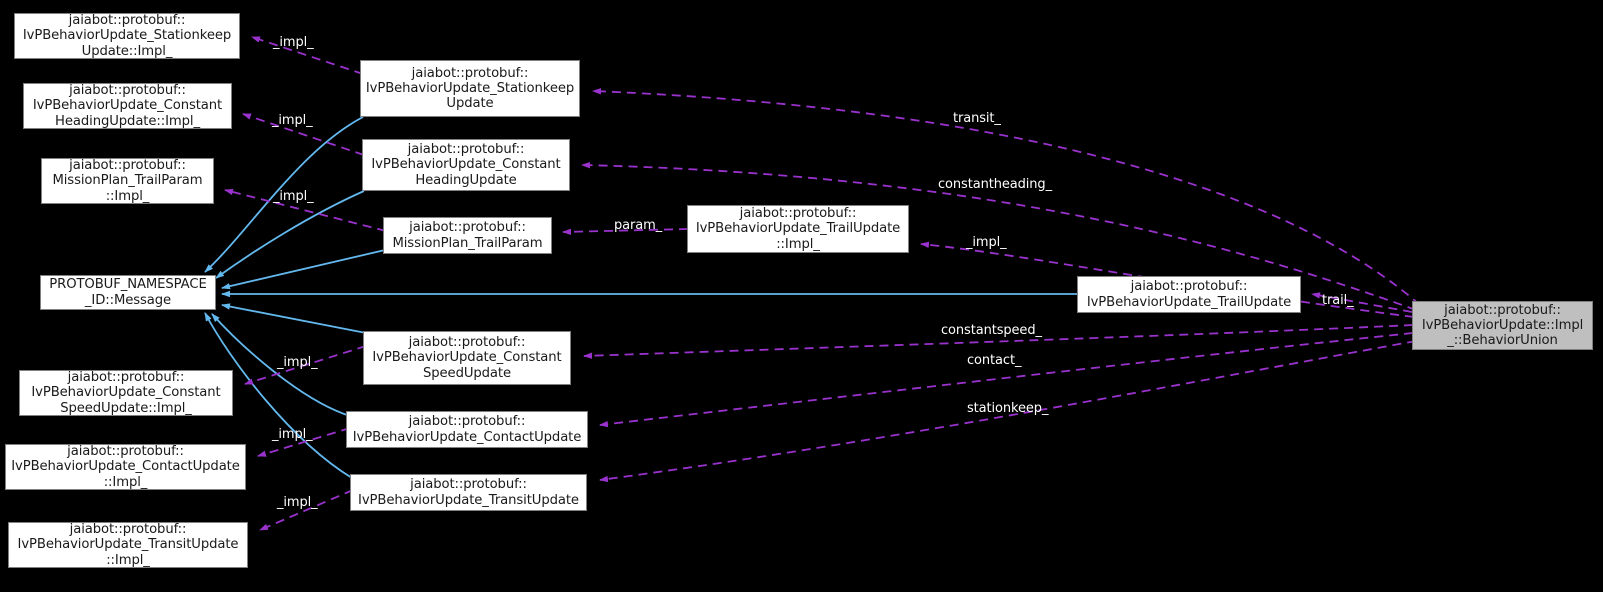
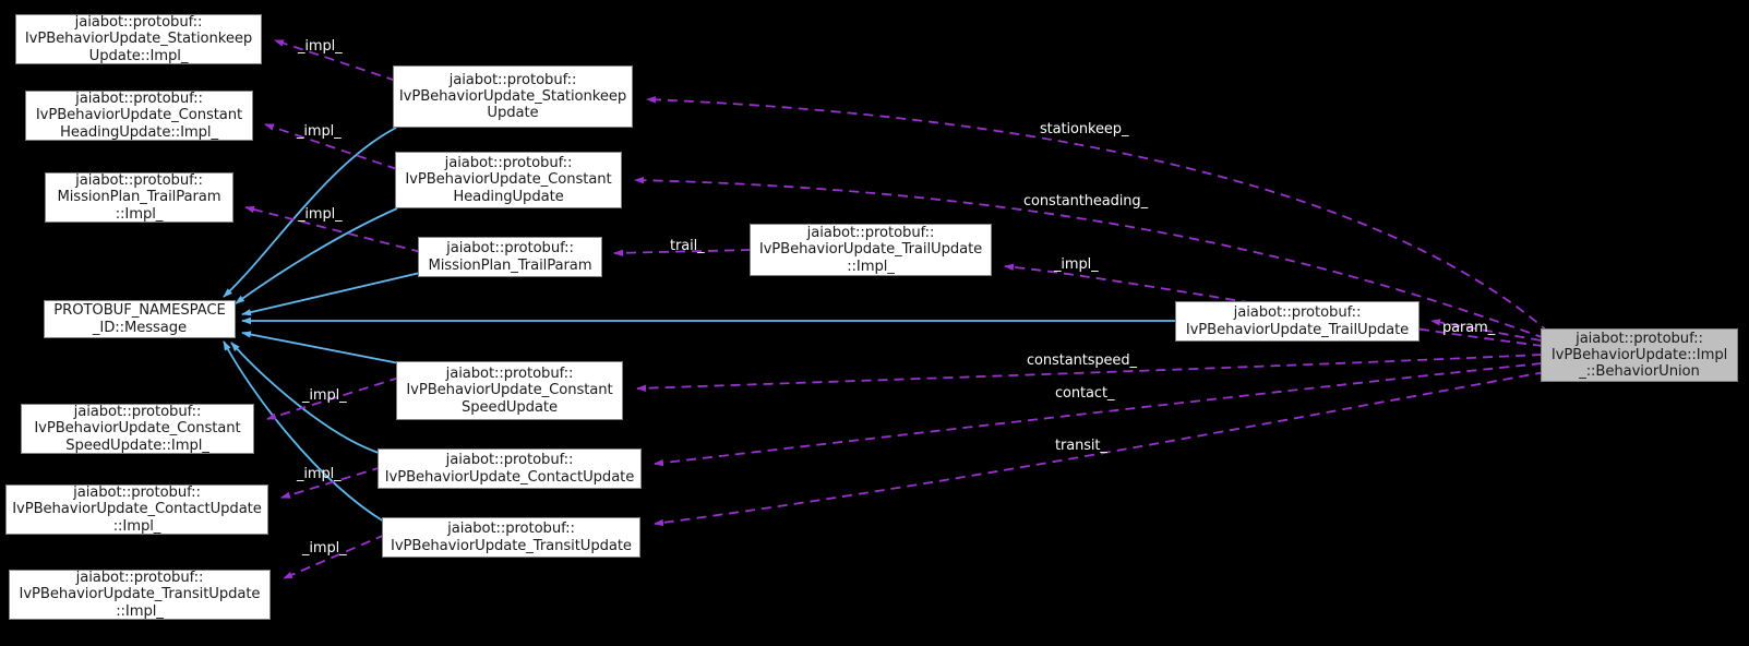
  jaiabot::protobuf::
  IvPBehaviorUpdate_Stationkeep
  Update::Impl_
  jaiabot::protobuf::
  IvPBehaviorUpdate_Constant
  HeadingUpdate::Impl_
  jaiabot::protobuf::
  MissionPlan_TrailParam
  ::Impl_
  PROTOBUF_NAMESPACE
  _ID::Message
  jaiabot::protobuf::
  IvPBehaviorUpdate_Constant
  SpeedUpdate::Impl_
  jaiabot::protobuf::
  IvPBehaviorUpdate_ContactUpdate
  ::Impl_
  jaiabot::protobuf::
  IvPBehaviorUpdate_TransitUpdate
  ::Impl_
  jaiabot::protobuf::
  IvPBehaviorUpdate_Stationkeep
  Update
  jaiabot::protobuf::
  IvPBehaviorUpdate_Constant
  HeadingUpdate
  jaiabot::protobuf::
  MissionPlan_TrailParam
  jaiabot::protobuf::
  IvPBehaviorUpdate_Constant
  SpeedUpdate
  jaiabot::protobuf::
  IvPBehaviorUpdate_ContactUpdate
  jaiabot::protobuf::
  IvPBehaviorUpdate_TransitUpdate
  jaiabot::protobuf::
  IvPBehaviorUpdate_TrailUpdate
  ::Impl_
  jaiabot::protobuf::
  IvPBehaviorUpdate_TrailUpdate
  jaiabot::protobuf::
  IvPBehaviorUpdate::Impl
  _::BehaviorUnion
  _impl_
  _impl_
  _impl_
  _impl_
  _impl_
  _impl_
- param_
+ trail_
  _impl_
- transit_
+ stationkeep_
  constantheading_
- trail_
+ param_
  constantspeed_
  contact_
- stationkeep_
+ transit_
